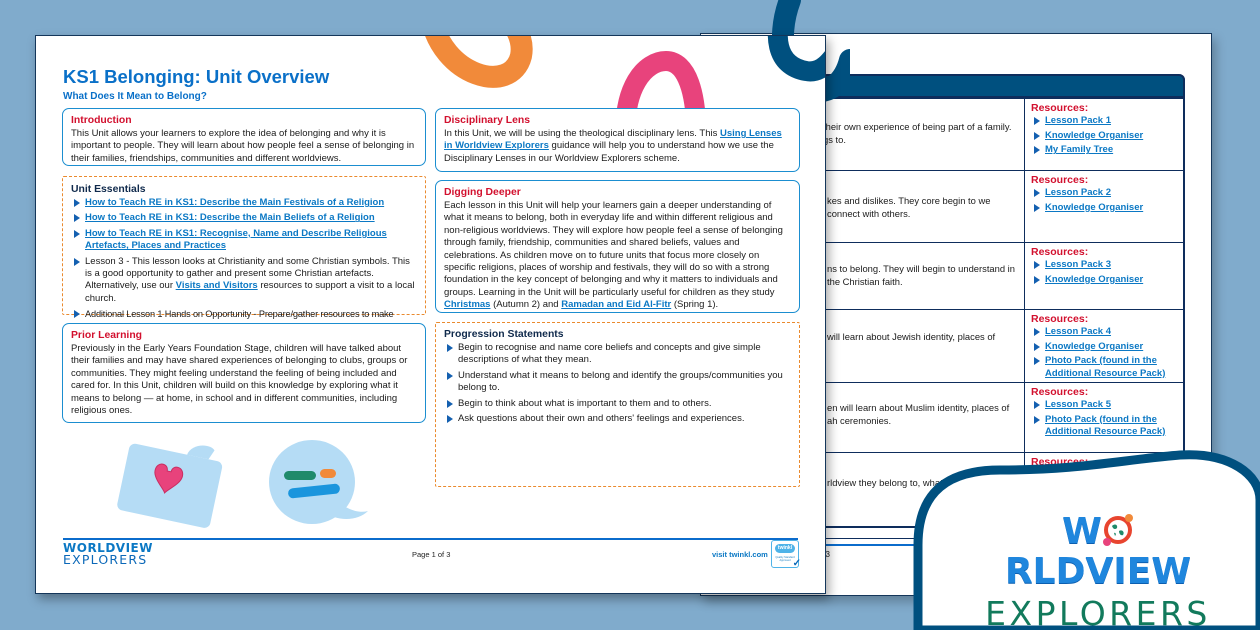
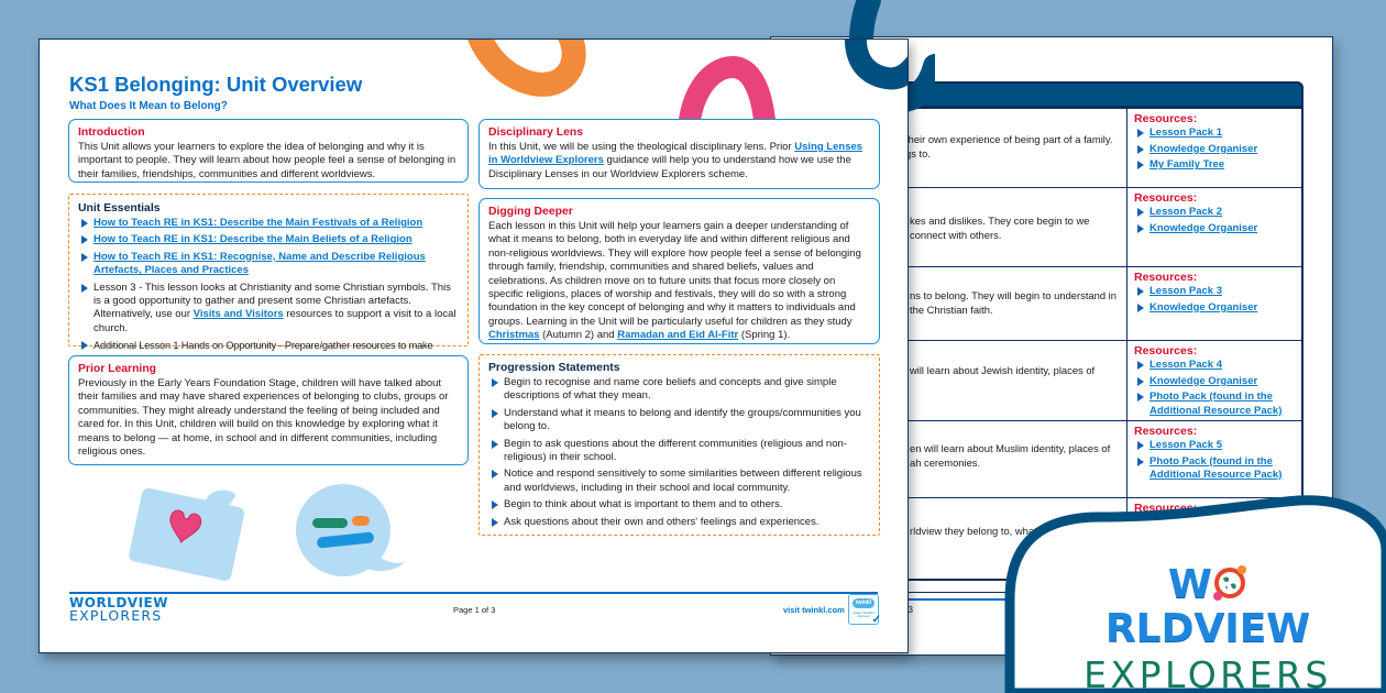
  heir own experience of being part of a family. s to.
  Resources:
  Lesson Pack 1
  Knowledge Organiser
  My Family Tree
  kes and dislikes. They core begin to we connect with others.
  Resources:
  Lesson Pack 2
  Knowledge Organiser
  ns to belong. They will begin to understand in the Christian faith.
  Resources:
  Lesson Pack 3
  Knowledge Organiser
  will learn about Jewish identity, places of
  Resources:
  Lesson Pack 4
  Knowledge Organiser
  Photo Pack (found in the Additional Resource Pack)
  en will learn about Muslim identity, places of ah ceremonies.
  Resources:
  Lesson Pack 5
  Photo Pack (found in the Additional Resource Pack)
  rldview they belong to, wha
  Resource
  KS1 Belonging: Unit Overview
  What Does It Mean to Belong?
  Introduction
  This Unit allows your learners to explore the idea of belonging and why it is important to people. They will learn about how people feel a sense of belonging in their families, friendships, communities and different worldviews.
  Unit Essentials
  How to Teach RE in KS1: Describe the Main Festivals of a Religion
  How to Teach RE in KS1: Describe the Main Beliefs of a Religion
  How to Teach RE in KS1: Recognise, Name and Describe Religious Artefacts, Places and Practices
  Lesson 3 - This lesson looks at Christianity and some Christian symbols. This is a good opportunity to gather and present some Christian artefacts. Alternatively, use our Visits and Visitors resources to support a visit to a local church.
  Additional Lesson 1 Hands on Opportunity - Prepare/gather resources to make
  Prior Learning
- Previously in the Early Years Foundation Stage, children will have talked about their families and may have shared experiences of belonging to clubs, groups or communities. They might feeling understand the feeling of being included and cared for. In this Unit, children will build on this knowledge by exploring what it means to belong — at home, in school and in different communities, including religious ones.
+ Previously in the Early Years Foundation Stage, children will have talked about their families and may have shared experiences of belonging to clubs, groups or communities. They might already understand the feeling of being included and cared for. In this Unit, children will build on this knowledge by exploring what it means to belong — at home, in school and in different communities, including religious ones.
  Disciplinary Lens
- In this Unit, we will be using the theological disciplinary lens. This Using Lenses in Worldview Explorers guidance will help you to understand how we use the Disciplinary Lenses in our Worldview Explorers scheme.
+ In this Unit, we will be using the theological disciplinary lens. Prior Using Lenses in Worldview Explorers guidance will help you to understand how we use the Disciplinary Lenses in our Worldview Explorers scheme.
  Digging Deeper
  Each lesson in this Unit will help your learners gain a deeper understanding of what it means to belong, both in everyday life and within different religious and non-religious worldviews. They will explore how people feel a sense of belonging through family, friendship, communities and shared beliefs, values and celebrations. As children move on to future units that focus more closely on specific religions, places of worship and festivals, they will do so with a strong foundation in the key concept of belonging and why it matters to individuals and groups. Learning in the Unit will be particularly useful for children as they study Christmas (Autumn 2) and Ramadan and Eid Al-Fitr (Spring 1).
  Progression Statements
  Begin to recognise and name core beliefs and concepts and give simple descriptions of what they mean.
  Understand what it means to belong and identify the groups/communities you belong to.
+ Begin to ask questions about the different communities (religious and non-religious) in their school.
+ Notice and respond sensitively to some similarities between different religious and worldviews, including in their school and local community.
  Begin to think about what is important to them and to others.
  Ask questions about their own and others' feelings and experiences.
  WORLDVIEW
  EXPLORERS
  Page 1 of 3
  visit twinkl.com
  ✓
  W RLDVIEW
  EXPLORERS
